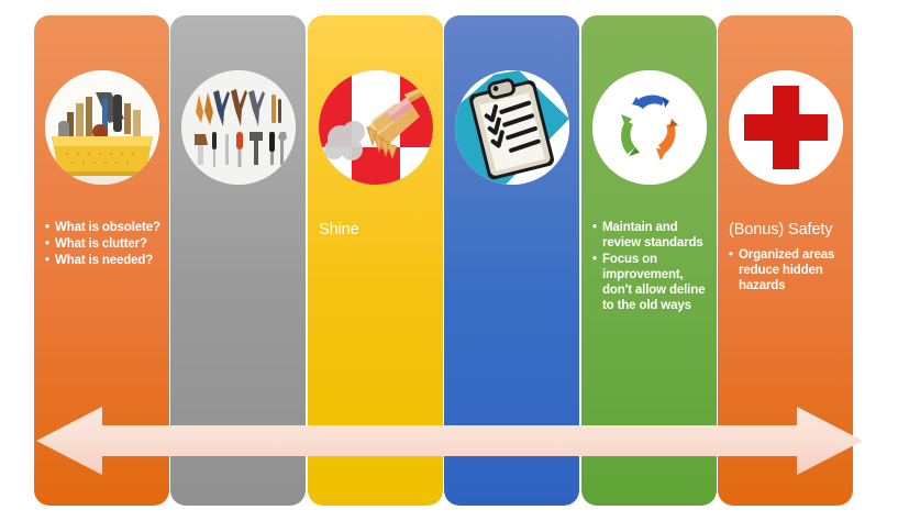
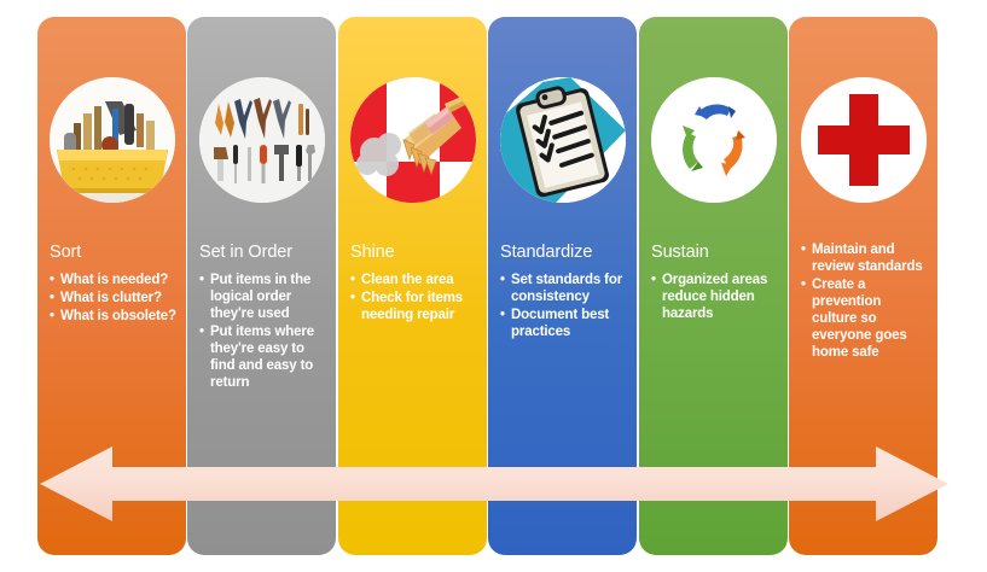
+ Sort
- What is obsolete?
+ What is needed?
  What is clutter?
- What is needed?
+ What is obsolete?
+ Set in Order
+ Put items in the logical order they're used
+ Put items where they're easy to find and easy to return
  Shine
+ Clean the area
+ Check for items needing repair
+ Standardize
+ Set standards for consistency
+ Document best practices
+ Sustain
- Maintain and review standards
+ Organized areas reduce hidden hazards
- Focus on improvement, don't allow deline to the old ways
- (Bonus) Safety
- Organized areas reduce hidden hazards
+ Maintain and review standards
+ Create a prevention culture so everyone goes home safe
